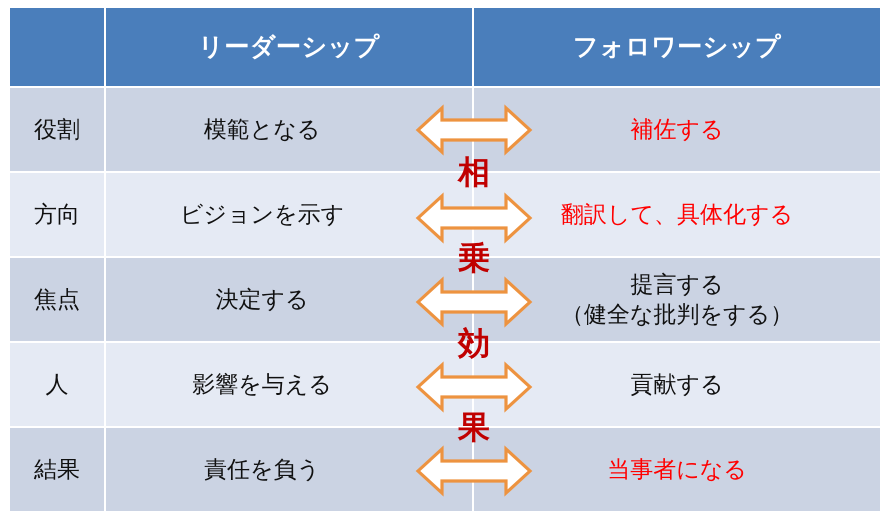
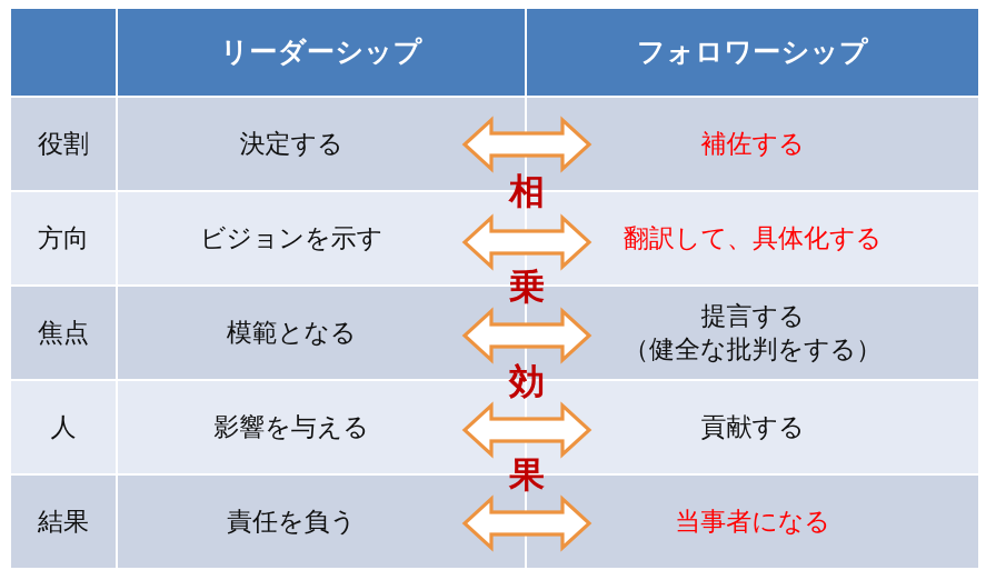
  	リーダーシップ	フォロワーシップ
- 役割	模範となる	補佐する
+ 役割	決定する	補佐する
  方向	ビジョンを示す	翻訳して、具体化する
- 焦点	決定する	提言する （健全な批判をする）
+ 焦点	模範となる	提言する （健全な批判をする）
  人	影響を与える	貢献する
  結果	責任を負う	当事者になる
  相
  乗
  効
  果
